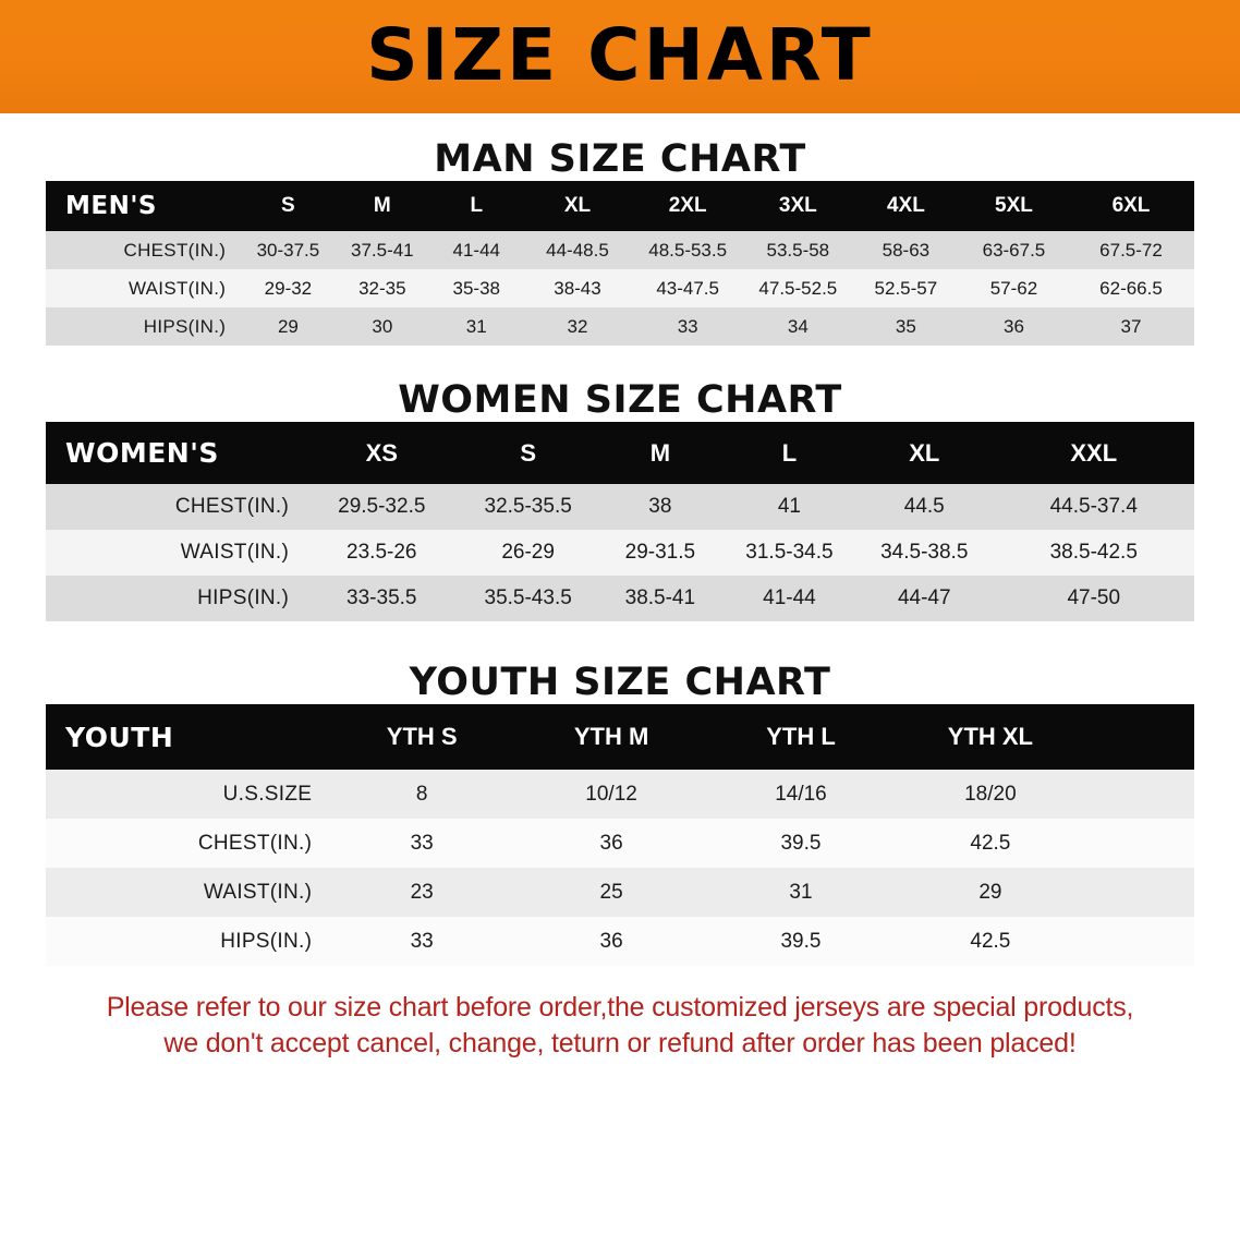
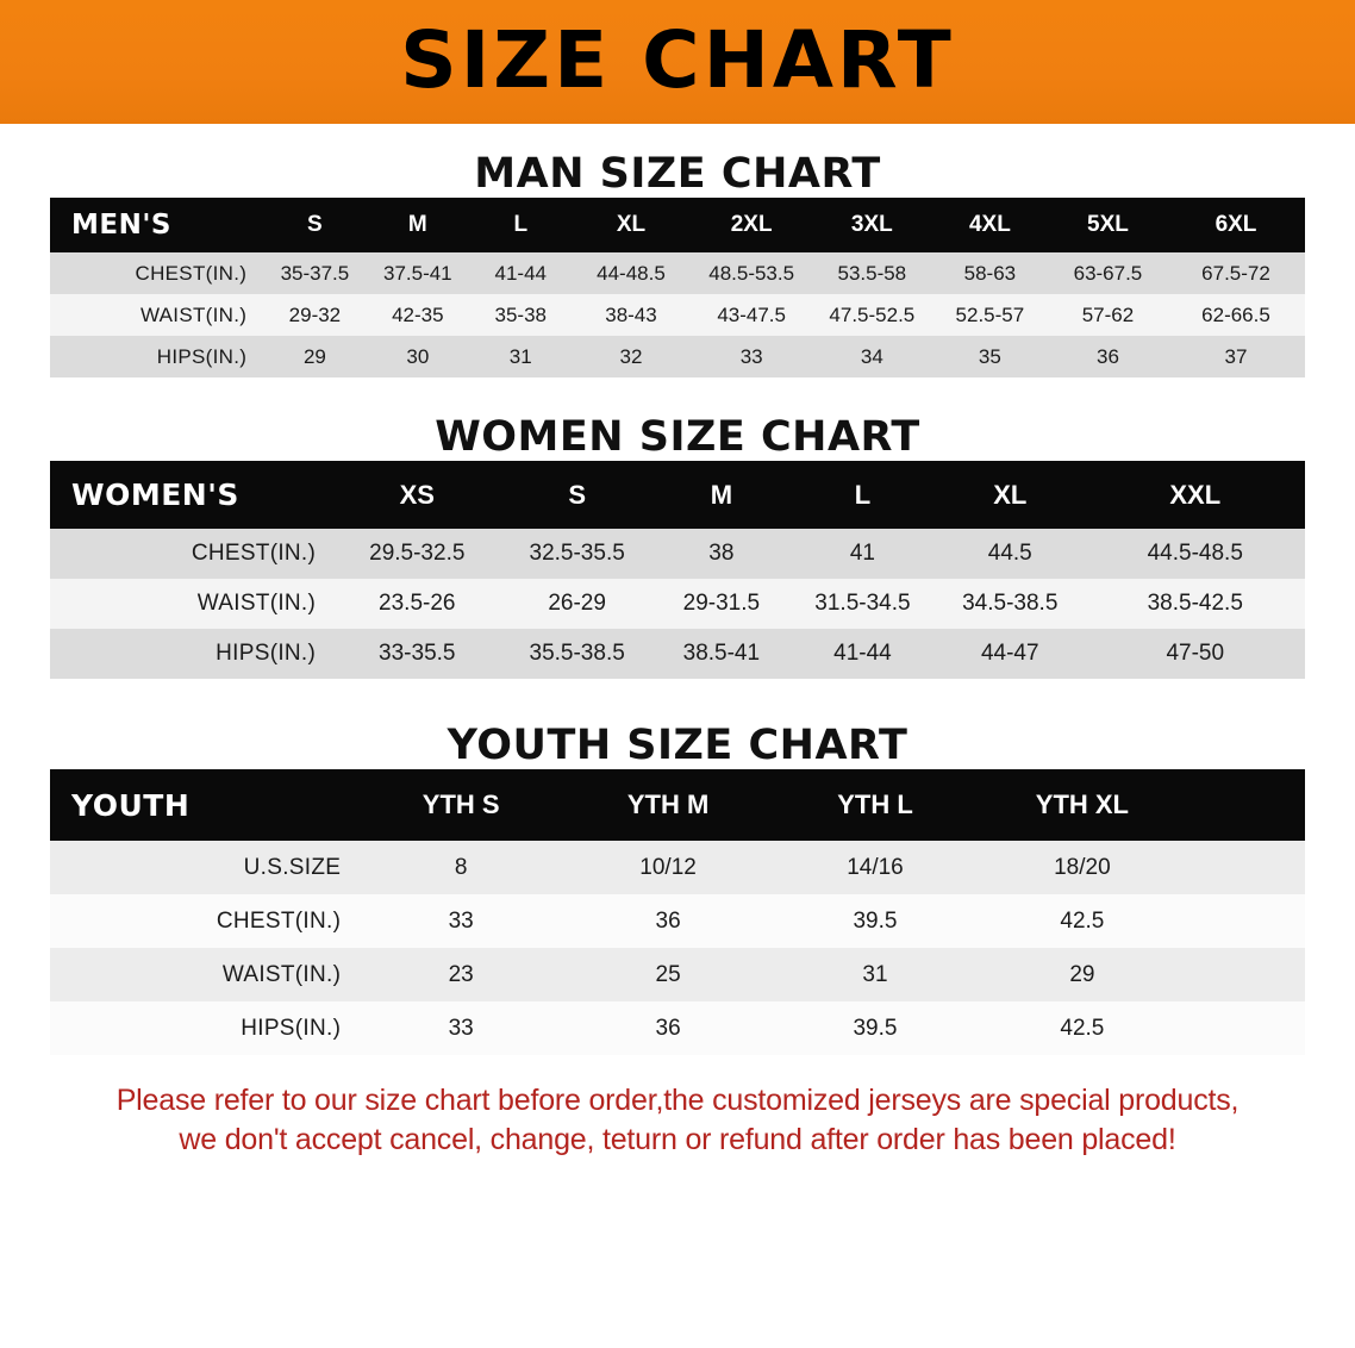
  SIZE CHART
  MAN SIZE CHART
  MEN'S	S	M	L	XL	2XL	3XL	4XL	5XL	6XL
- CHEST(IN.)	30-37.5	37.5-41	41-44	44-48.5	48.5-53.5	53.5-58	58-63	63-67.5	67.5-72
+ CHEST(IN.)	35-37.5	37.5-41	41-44	44-48.5	48.5-53.5	53.5-58	58-63	63-67.5	67.5-72
- WAIST(IN.)	29-32	32-35	35-38	38-43	43-47.5	47.5-52.5	52.5-57	57-62	62-66.5
+ WAIST(IN.)	29-32	42-35	35-38	38-43	43-47.5	47.5-52.5	52.5-57	57-62	62-66.5
  HIPS(IN.)	29	30	31	32	33	34	35	36	37
  WOMEN SIZE CHART
  WOMEN'S	XS	S	M	L	XL	XXL
- CHEST(IN.)	29.5-32.5	32.5-35.5	38	41	44.5	44.5-37.4
+ CHEST(IN.)	29.5-32.5	32.5-35.5	38	41	44.5	44.5-48.5
  WAIST(IN.)	23.5-26	26-29	29-31.5	31.5-34.5	34.5-38.5	38.5-42.5
- HIPS(IN.)	33-35.5	35.5-43.5	38.5-41	41-44	44-47	47-50
+ HIPS(IN.)	33-35.5	35.5-38.5	38.5-41	41-44	44-47	47-50
  YOUTH SIZE CHART
  YOUTH	YTH S	YTH M	YTH L	YTH XL
  U.S.SIZE	8	10/12	14/16	18/20
  CHEST(IN.)	33	36	39.5	42.5
  WAIST(IN.)	23	25	31	29
  HIPS(IN.)	33	36	39.5	42.5
  Please refer to our size chart before order,the customized jerseys are special products,
  we don't accept cancel, change, teturn or refund after order has been placed!
